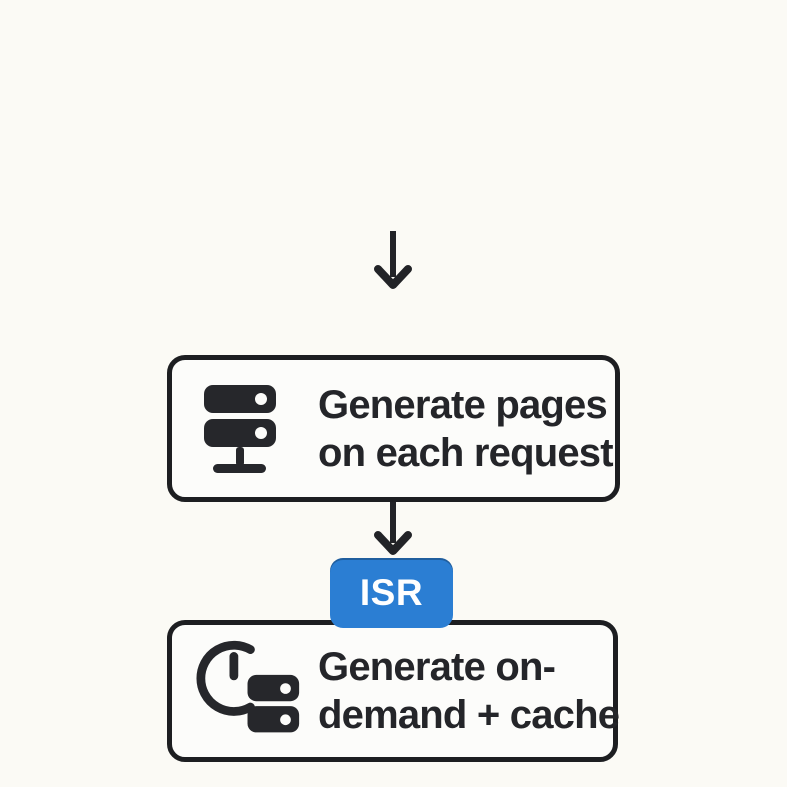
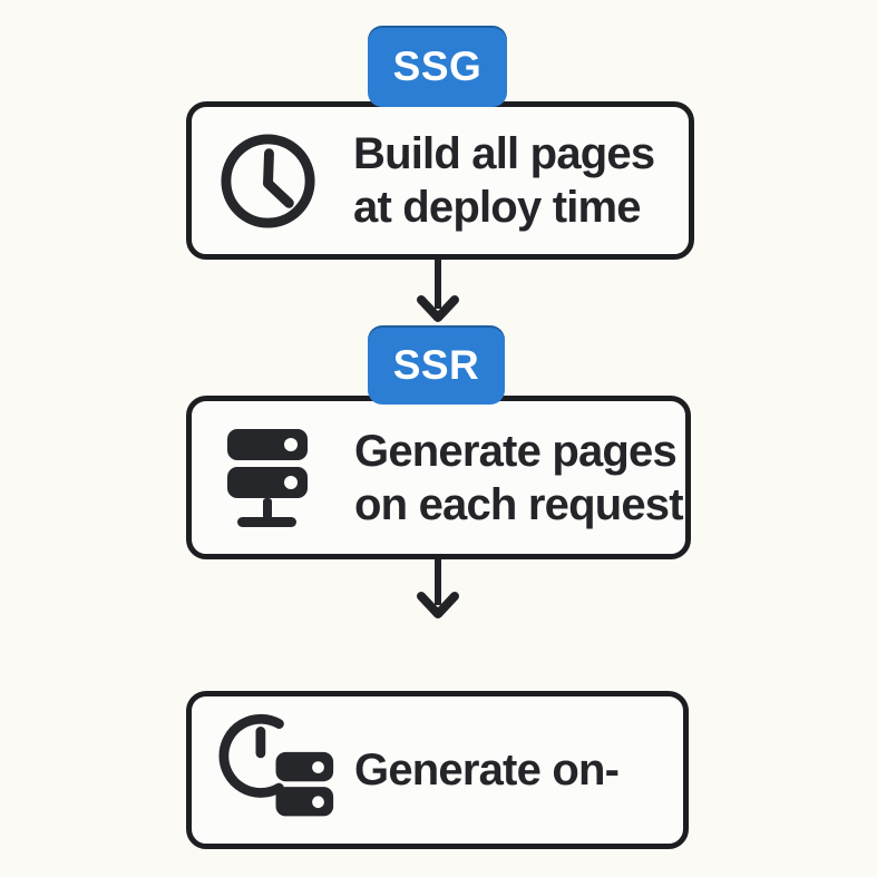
+ SSG
+ Build all pages
+ at deploy time
+ SSR
  Generate pages
  on each request
- ISR
  Generate on-
- demand + cache
